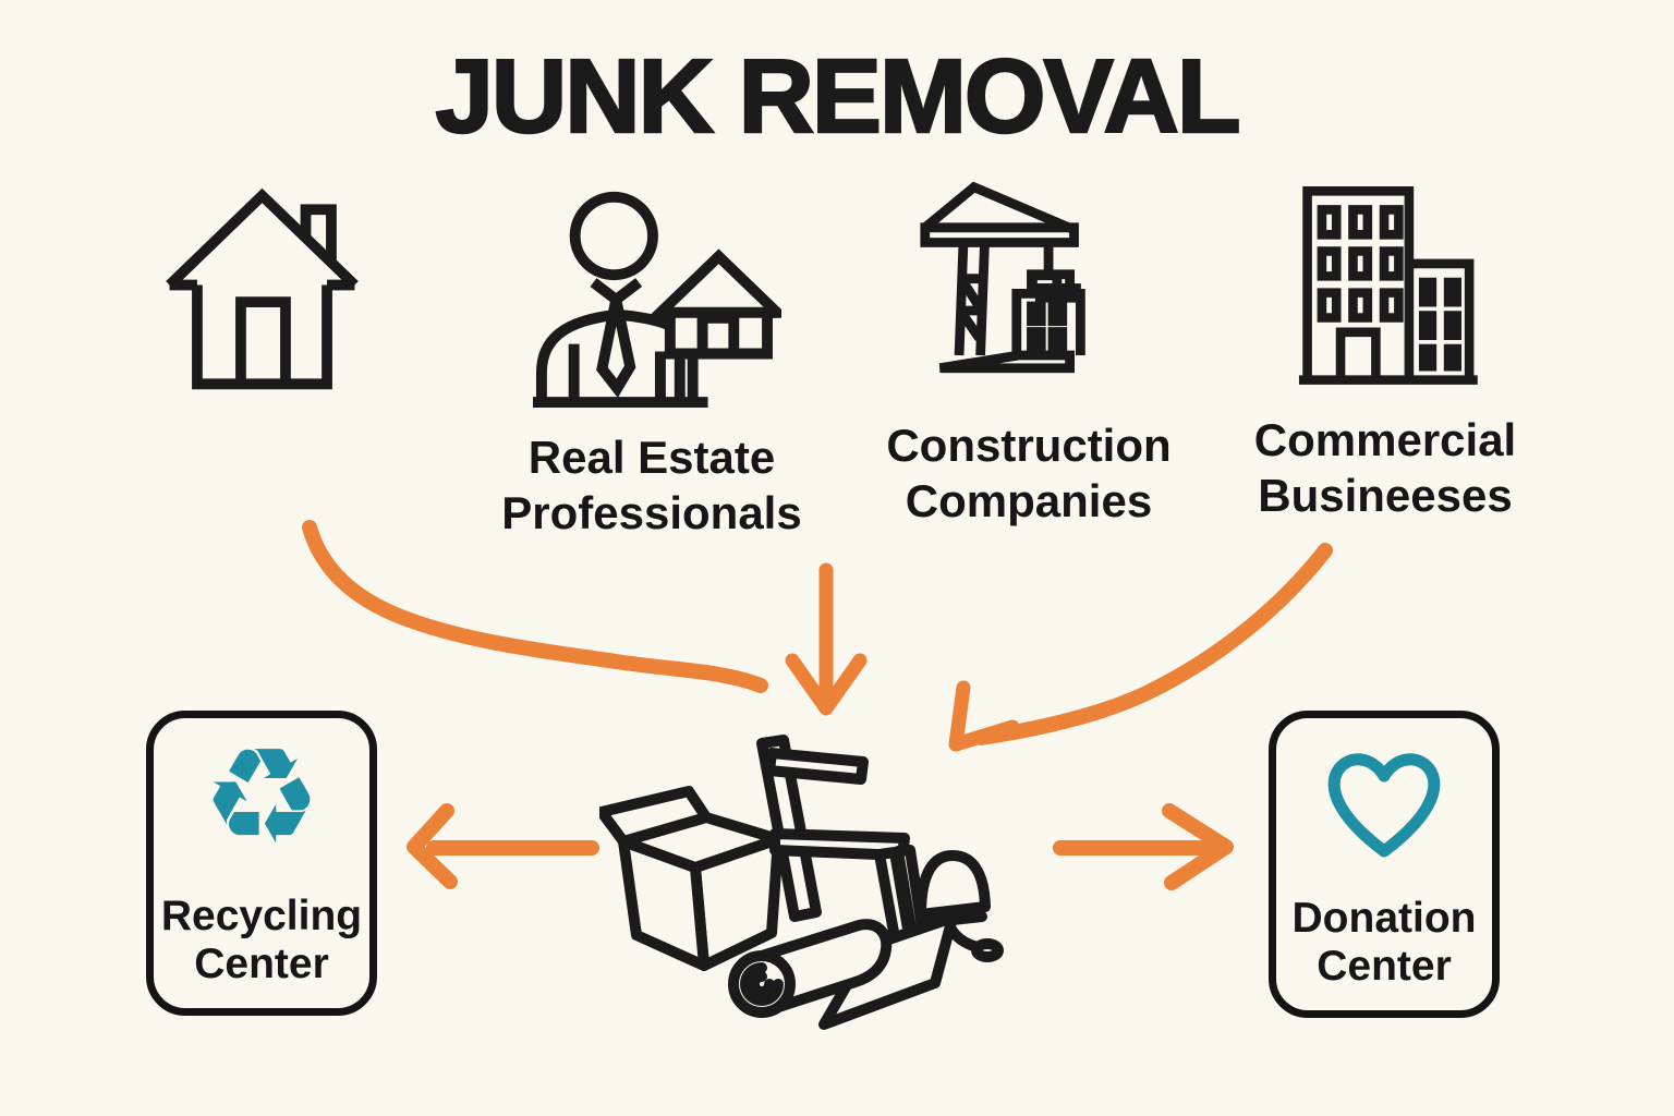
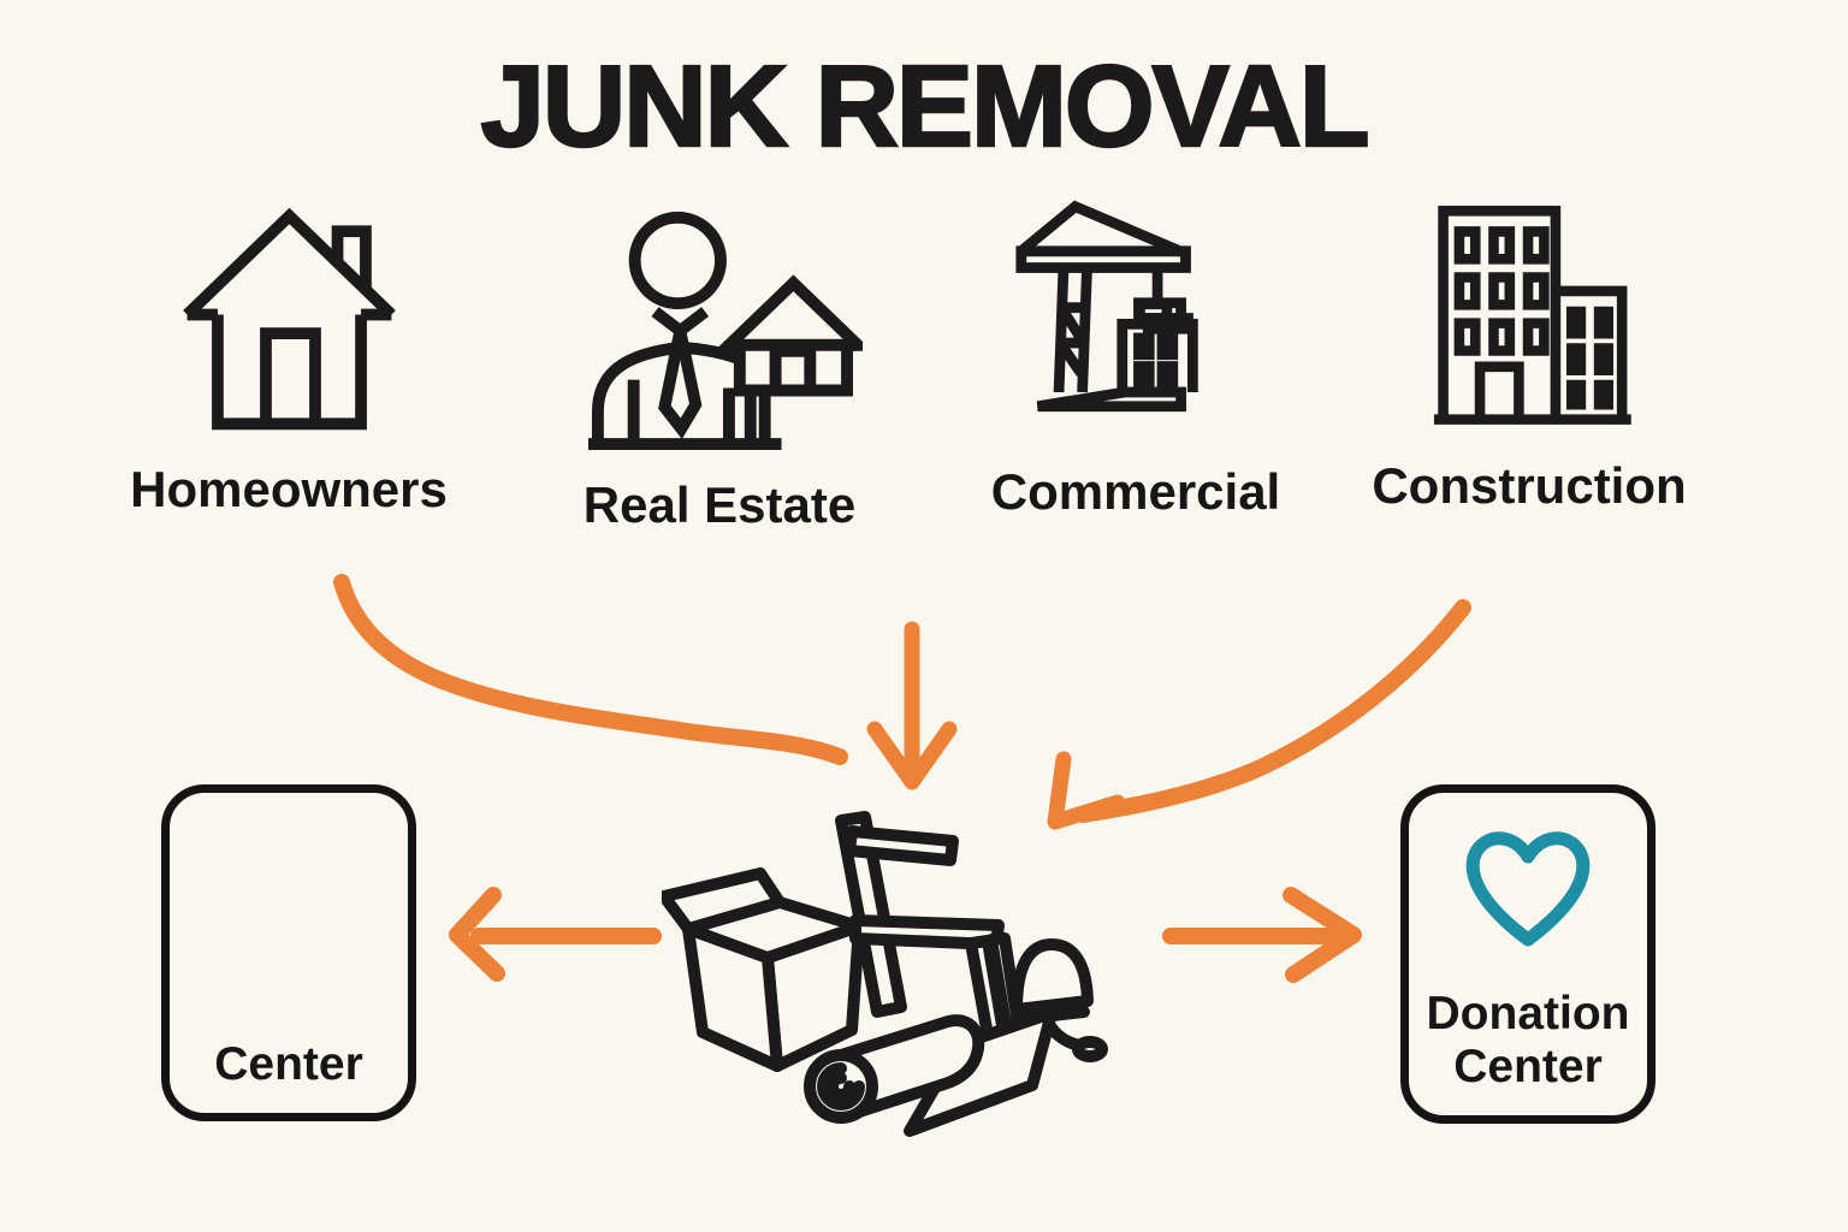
  JUNK REMOVAL
+ Homeowners
  Real Estate
- Professionals
- Construction
+ Commercial
- Companies
- Commercial
+ Construction
- Busineeses
- ♻
- Recycling
  Center
  Donation
  Center
